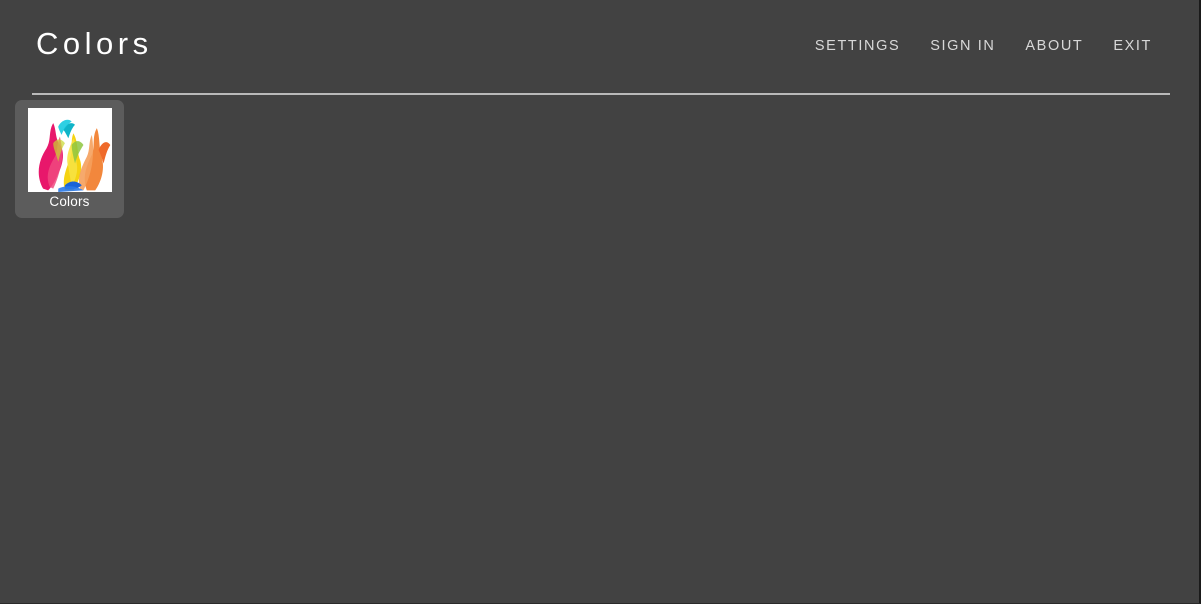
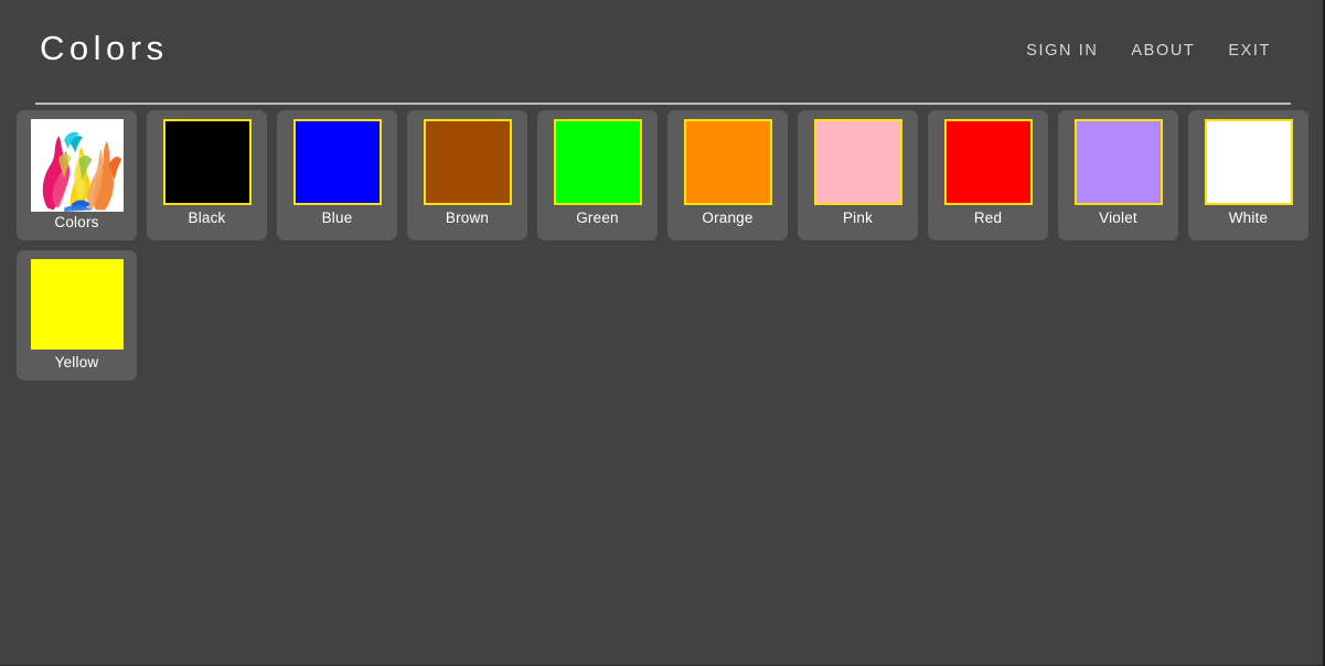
  Colors
- SETTINGS
  SIGN IN
  ABOUT
  EXIT
  Colors
+ Black
+ Blue
+ Brown
+ Green
+ Orange
+ Pink
+ Red
+ Violet
+ White
+ Yellow
